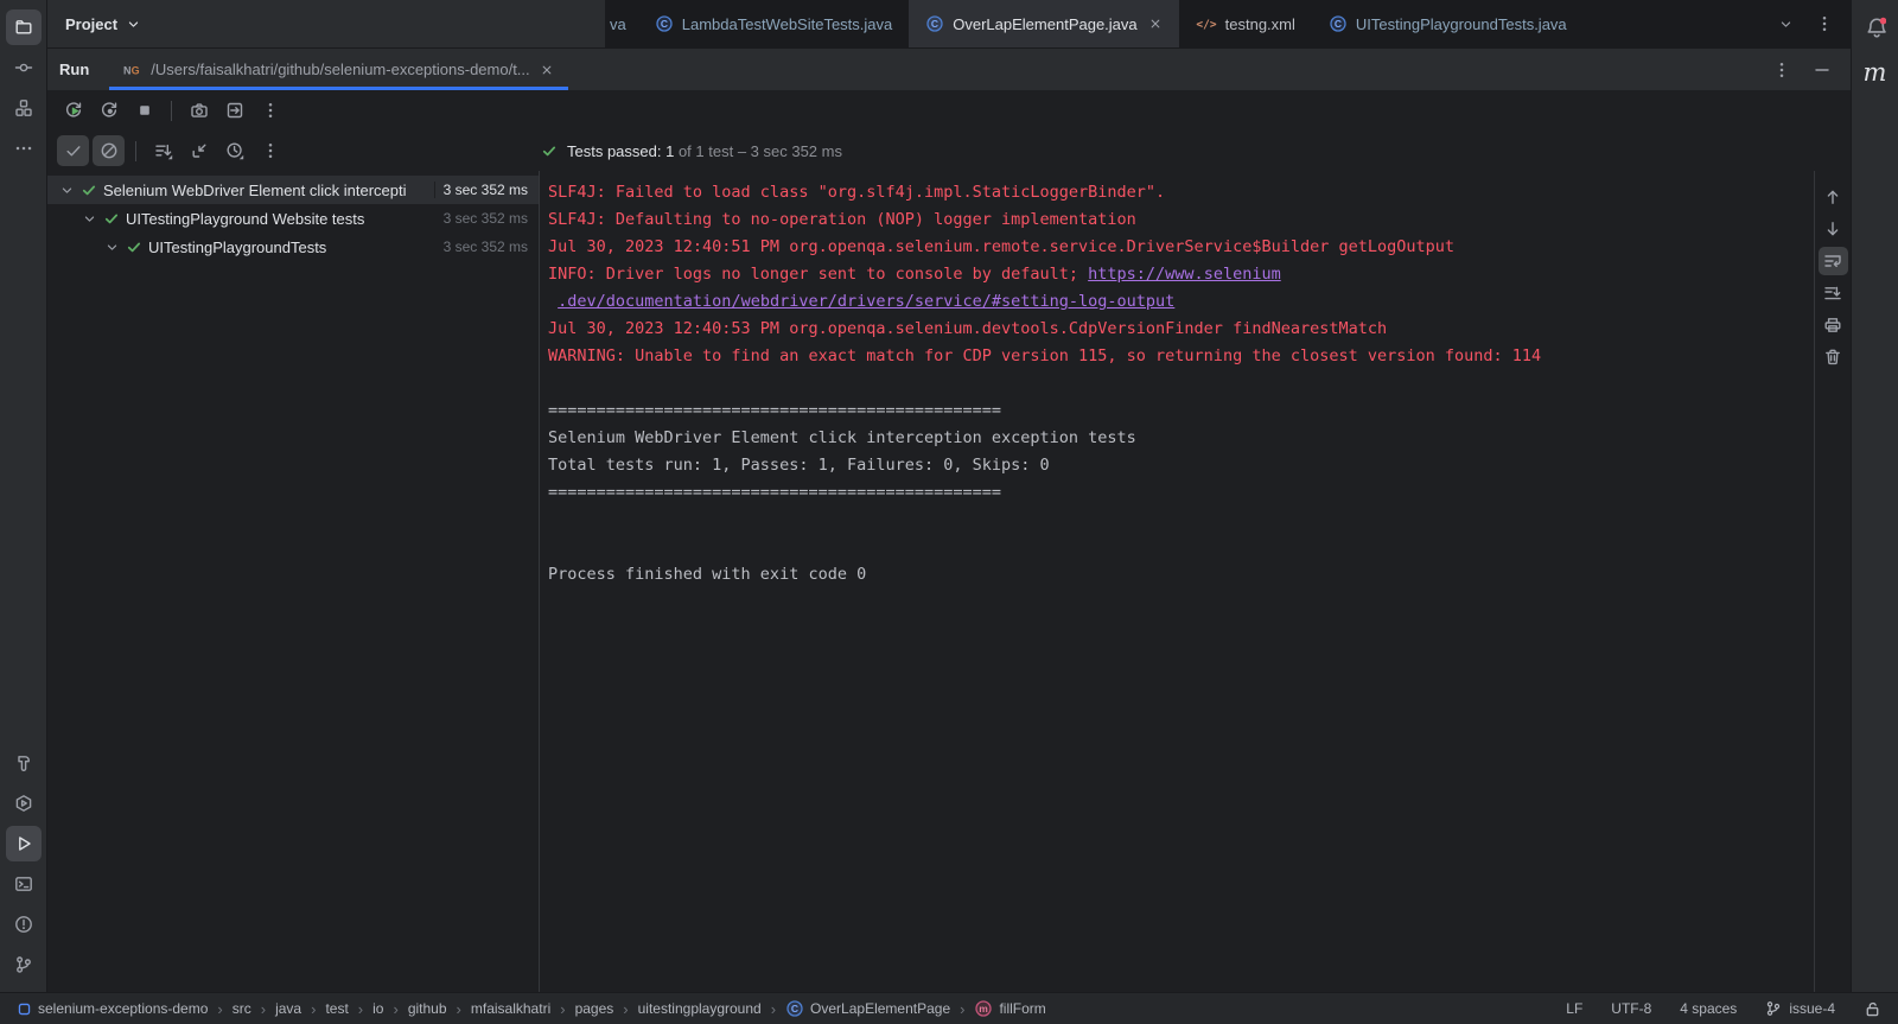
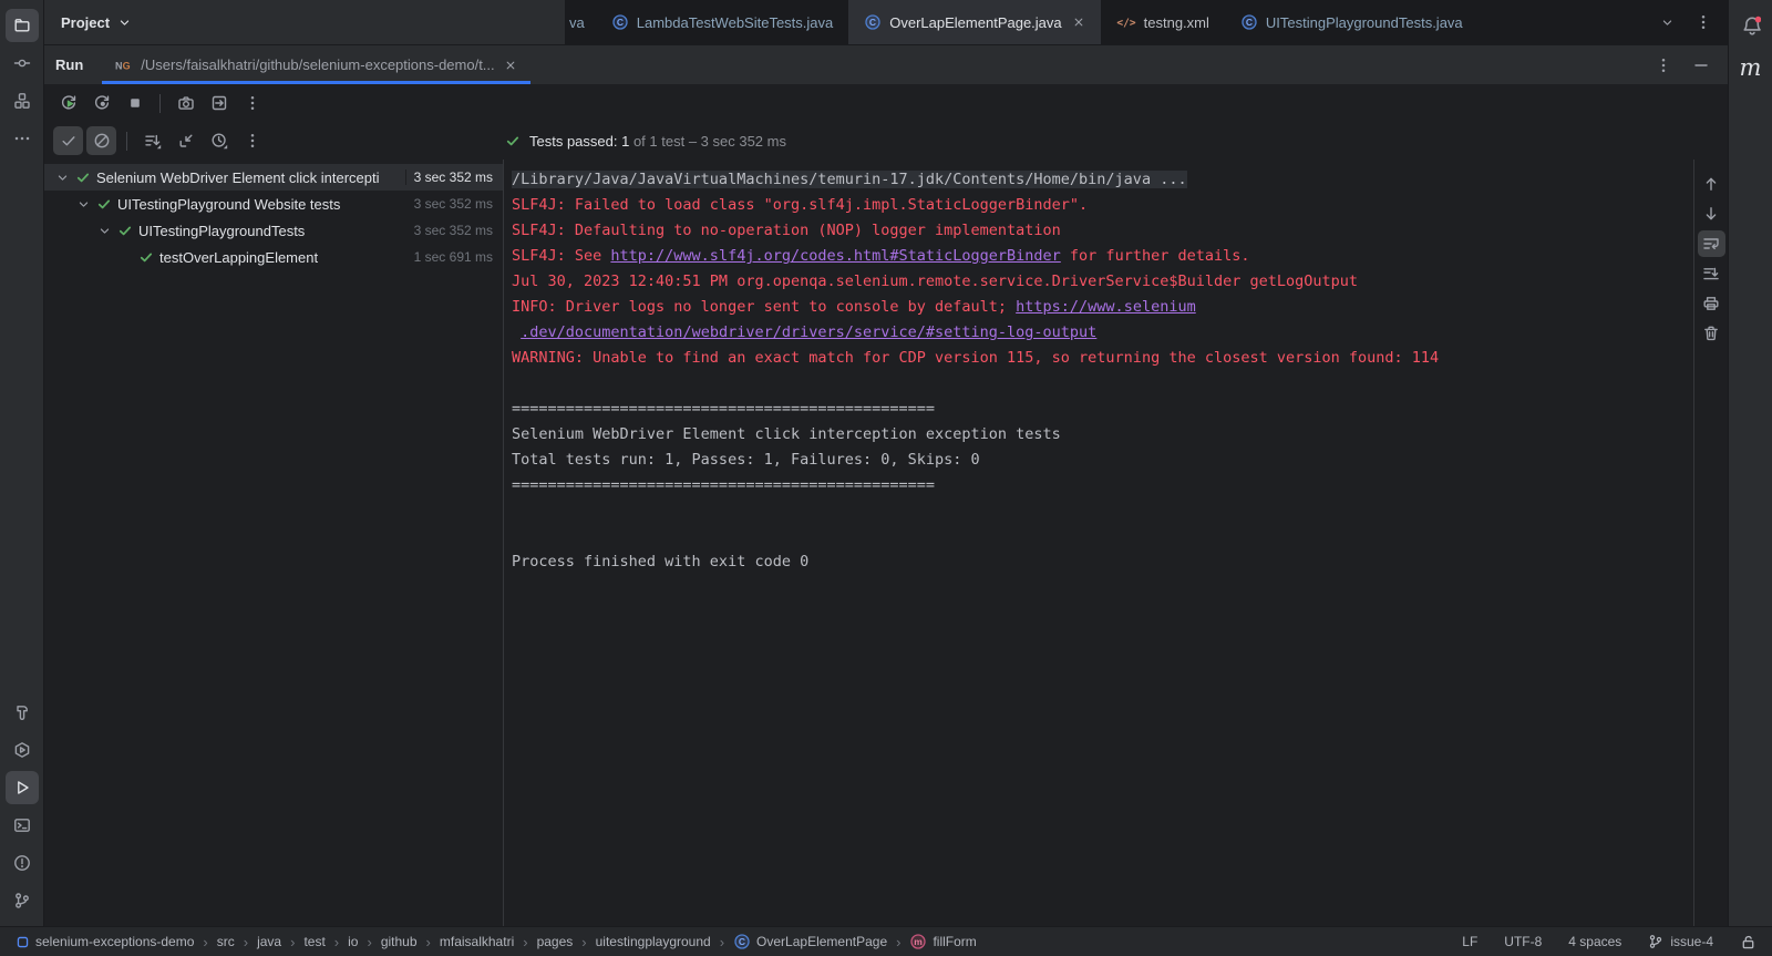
  Project
  va
  C
  LambdaTestWebSiteTests.java
  C
  OverLapElementPage.java
  </>
  testng.xml
  C
  UITestingPlaygroundTests.java
  Run
  N
  G
  /Users/faisalkhatri/github/selenium-exceptions-demo/t...
  Tests passed: 1 of 1 test – 3 sec 352 ms
  Selenium WebDriver Element click intercepti
  3 sec 352 ms
  UITestingPlayground Website tests
  3 sec 352 ms
  UITestingPlaygroundTests
  3 sec 352 ms
+ testOverLappingElement
+ 1 sec 691 ms
+ /Library/Java/JavaVirtualMachines/temurin-17.jdk/Contents/Home/bin/java ...
  SLF4J: Failed to load class "org.slf4j.impl.StaticLoggerBinder".
  SLF4J: Defaulting to no-operation (NOP) logger implementation
+ SLF4J: See http://www.slf4j.org/codes.html#StaticLoggerBinder for further details.
  Jul 30, 2023 12:40:51 PM org.openqa.selenium.remote.service.DriverService$Builder getLogOutput
  INFO: Driver logs no longer sent to console by default; https://www.selenium
  .dev/documentation/webdriver/drivers/service/#setting-log-output
- Jul 30, 2023 12:40:53 PM org.openqa.selenium.devtools.CdpVersionFinder findNearestMatch
  WARNING: Unable to find an exact match for CDP version 115, so returning the closest version found: 114
  ===============================================
  Selenium WebDriver Element click interception exception tests
  Total tests run: 1, Passes: 1, Failures: 0, Skips: 0
  ===============================================
  Process finished with exit code 0
  m
  selenium-exceptions-demo
  ›
  src
  ›
  java
  ›
  test
  ›
  io
  ›
  github
  ›
  mfaisalkhatri
  ›
  pages
  ›
  uitestingplayground
  ›
  C
  OverLapElementPage
  ›
  m
  fillForm
  LF
  UTF-8
  4 spaces
  issue-4
